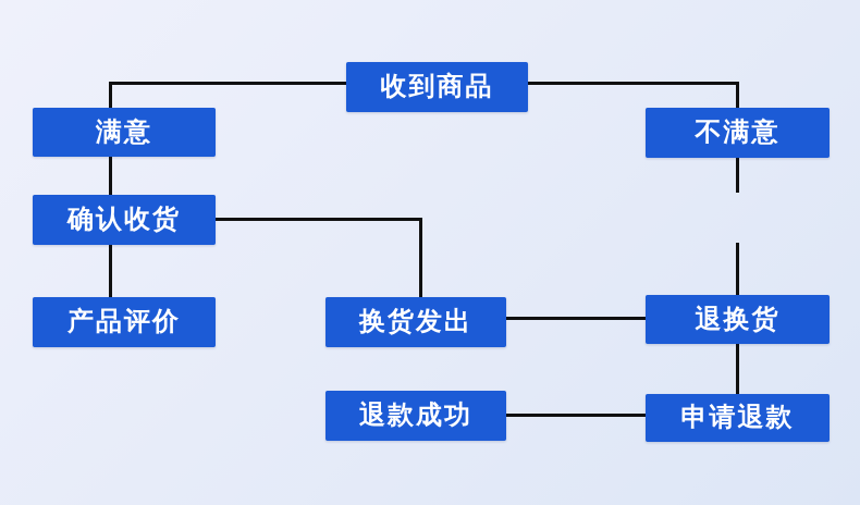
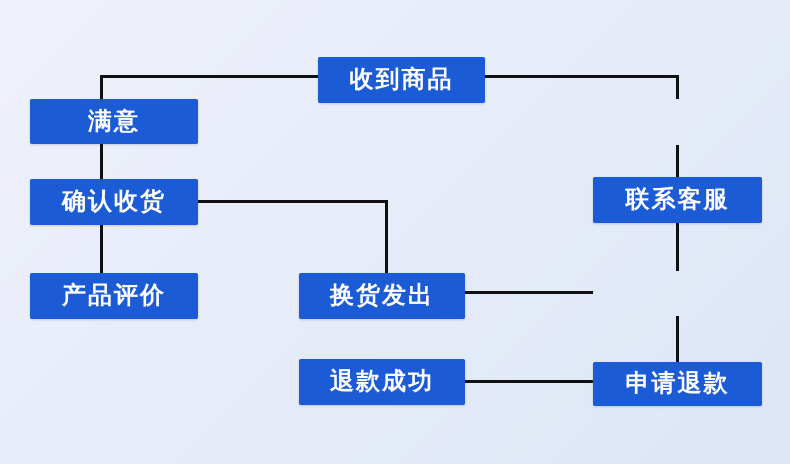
  收到商品
  满意
- 不满意
  确认收货
+ 联系客服
  产品评价
  换货发出
- 退换货
  退款成功
  申请退款
